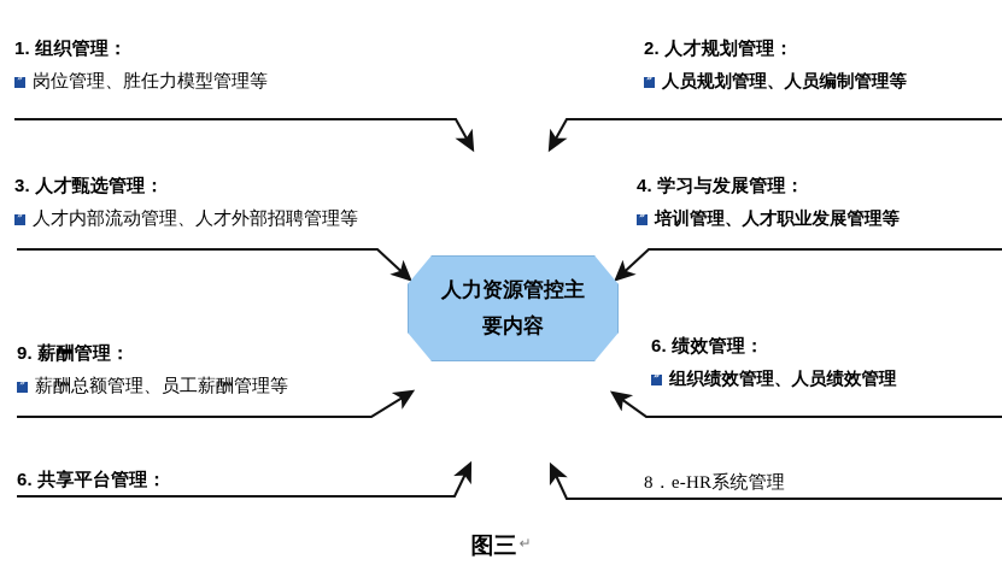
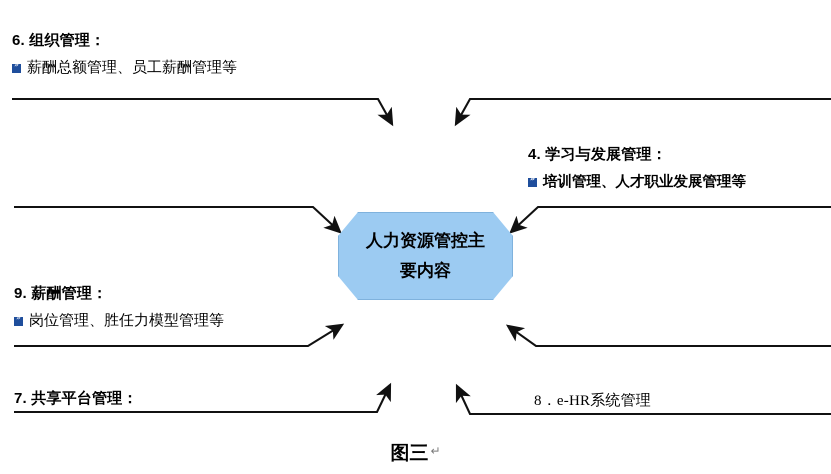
  人力资源管控主要内容
- 1. 组织管理：
+ 6. 组织管理：
- 岗位管理、胜任力模型管理等
+ 薪酬总额管理、员工薪酬管理等
- 2. 人才规划管理：
- 人员规划管理、人员编制管理等
- 3. 人才甄选管理：
- 人才内部流动管理、人才外部招聘管理等
  4. 学习与发展管理：
  培训管理、人才职业发展管理等
  9. 薪酬管理：
- 薪酬总额管理、员工薪酬管理等
+ 岗位管理、胜任力模型管理等
- 6. 绩效管理：
- 组织绩效管理、人员绩效管理
- 6. 共享平台管理：
+ 7. 共享平台管理：
  8．e-HR系统管理
  图三 ↵
